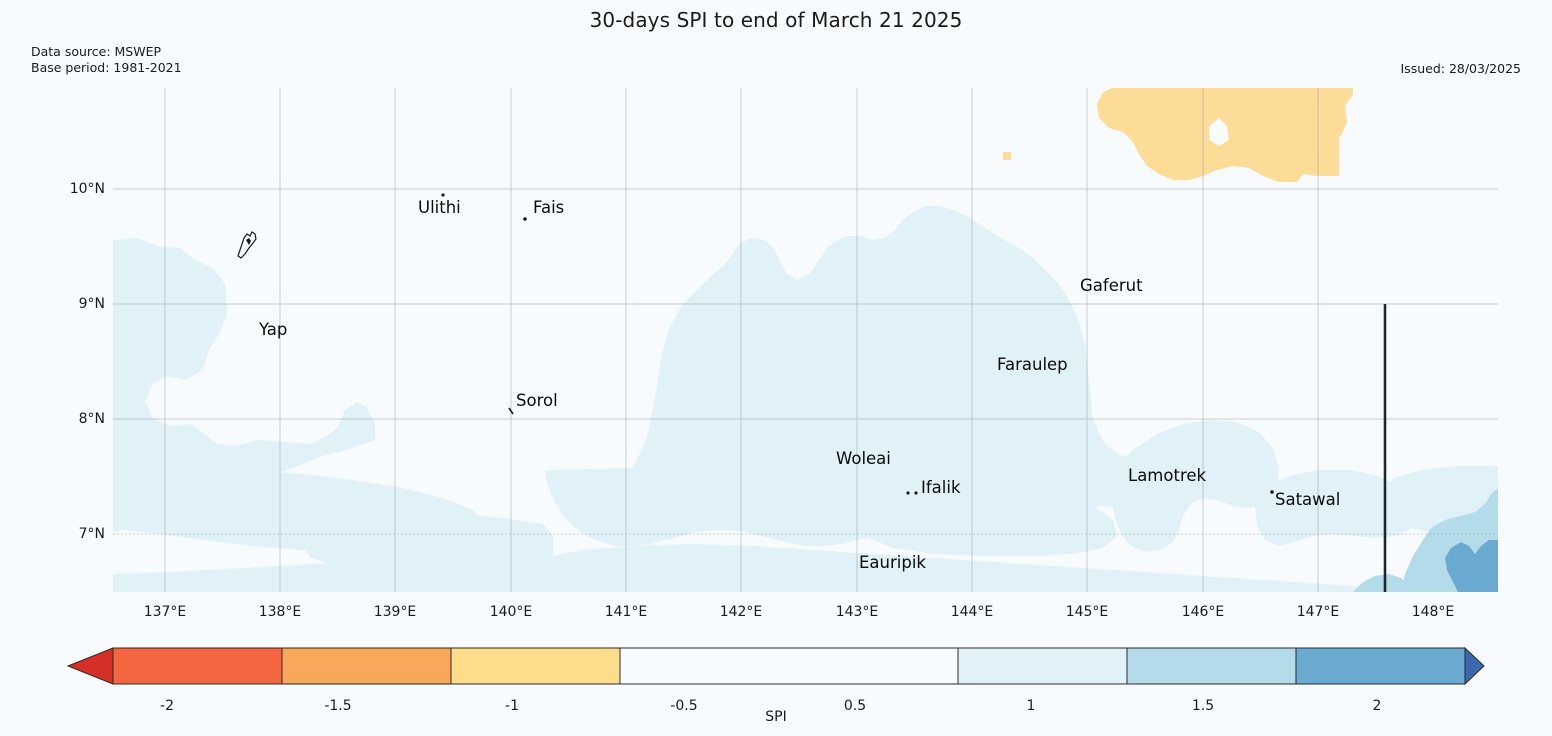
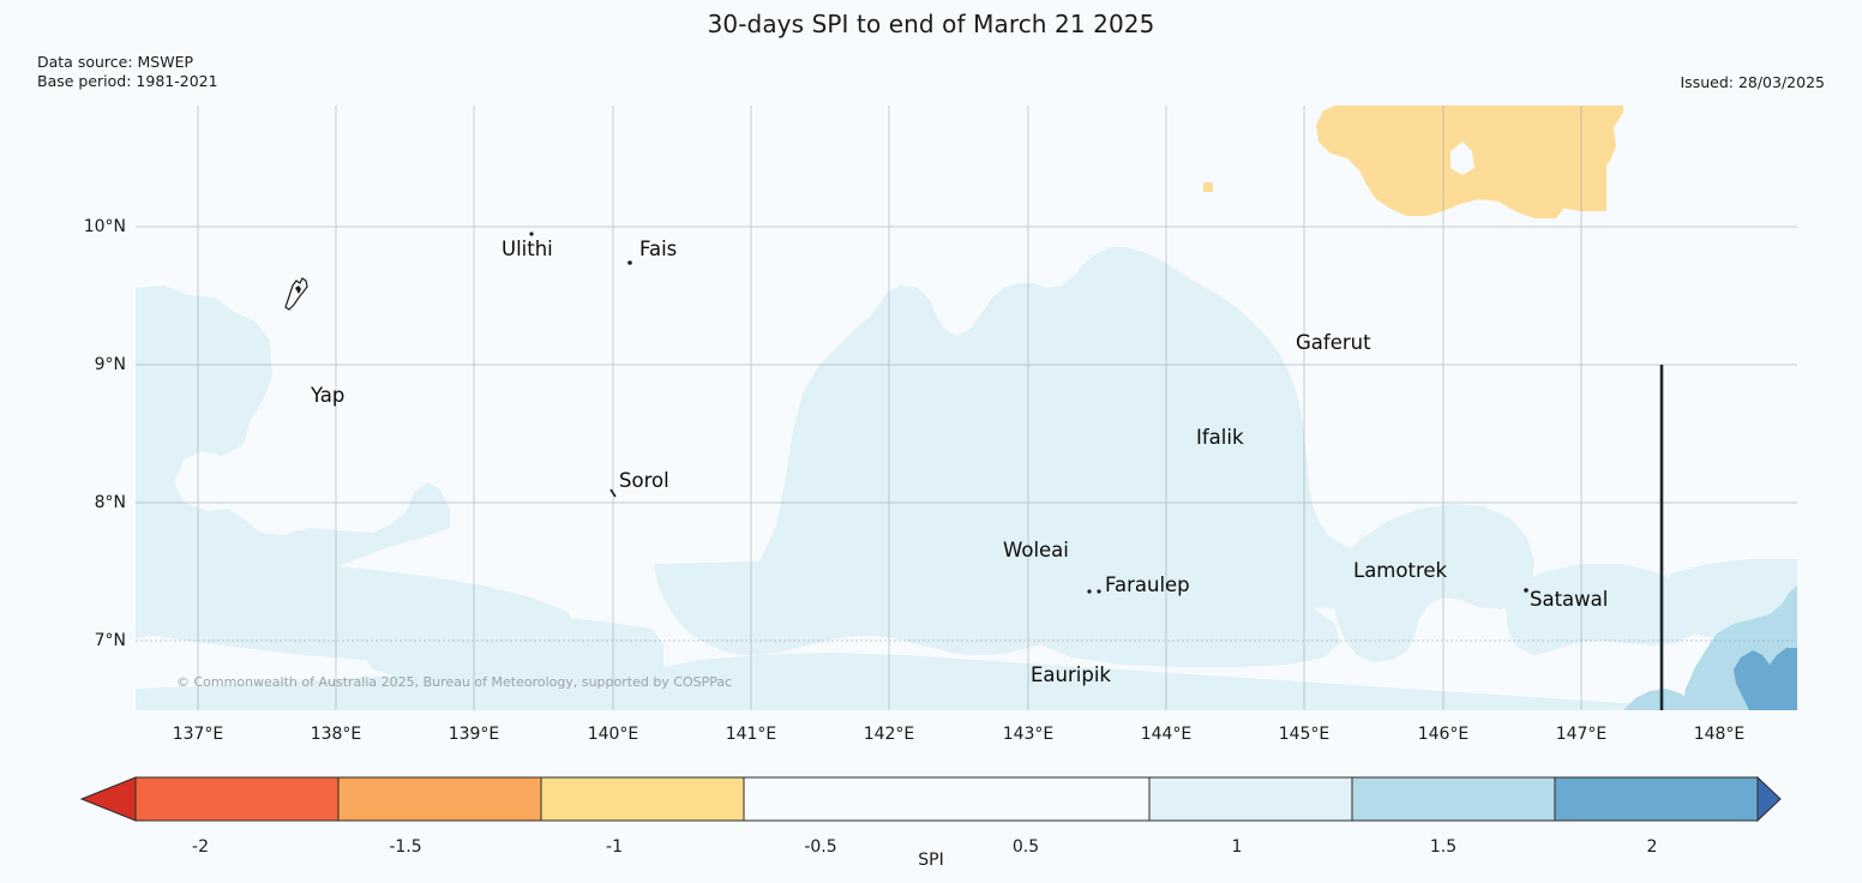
  30-days SPI to end of March 21 2025
  Data source: MSWEP
  Base period: 1981-2021
  Issued: 28/03/2025
  10°N
  9°N
  8°N
  7°N
  Yap
  Ulithi
  Fais
  Sorol
  Gaferut
- Faraulep
+ Ifalik
  Woleai
- Ifalik
+ Faraulep
  Lamotrek
  Satawal
  Eauripik
+ © Commonwealth of Australia 2025, Bureau of Meteorology, supported by COSPPac
  137°E
  138°E
  139°E
  140°E
  141°E
  142°E
  143°E
  144°E
  145°E
  146°E
  147°E
  148°E
  -2
  -1.5
  -1
  -0.5
  0.5
  1
  1.5
  2
  SPI
